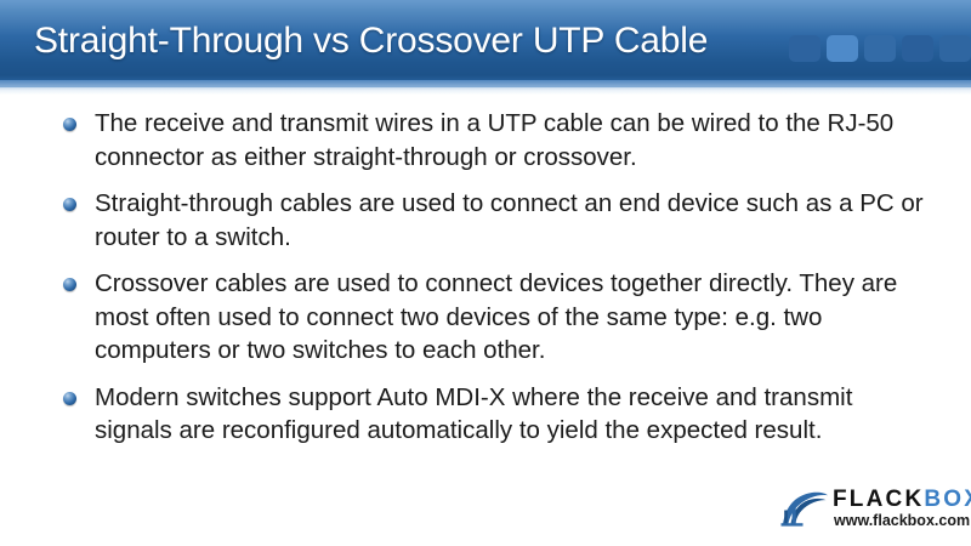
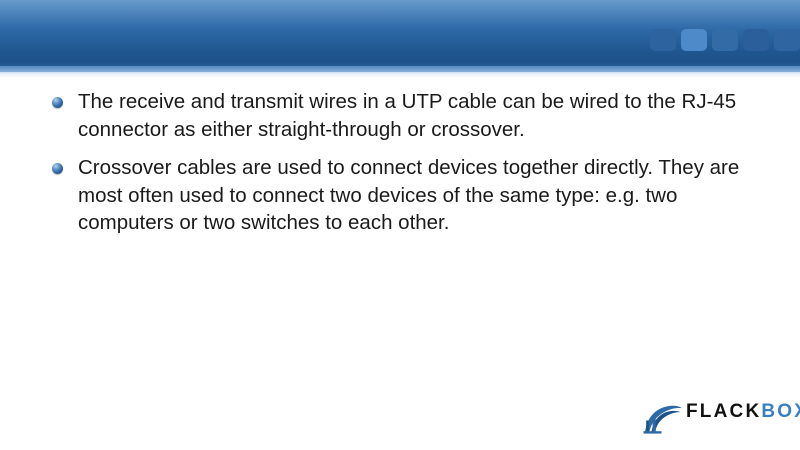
- Straight-Through vs Crossover UTP Cable
- The receive and transmit wires in a UTP cable can be wired to the RJ-50 connector as either straight-through or crossover.
+ The receive and transmit wires in a UTP cable can be wired to the RJ-45 connector as either straight-through or crossover.
- Straight-through cables are used to connect an end device such as a PC or router to a switch.
  Crossover cables are used to connect devices together directly. They are most often used to connect two devices of the same type: e.g. two computers or two switches to each other.
- Modern switches support Auto MDI-X where the receive and transmit signals are reconfigured automatically to yield the expected result.
  FLACKBO
- www.flackbox.com
